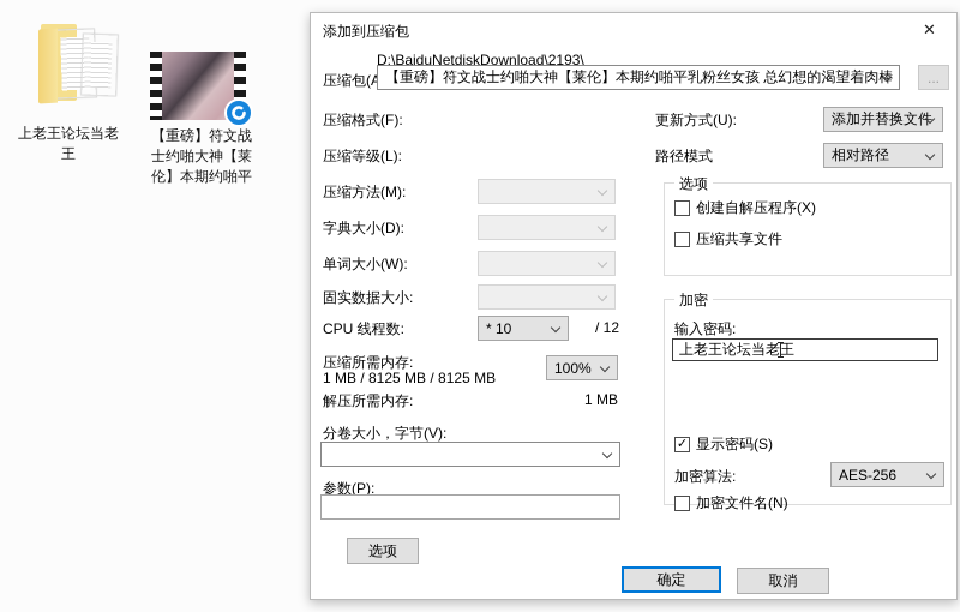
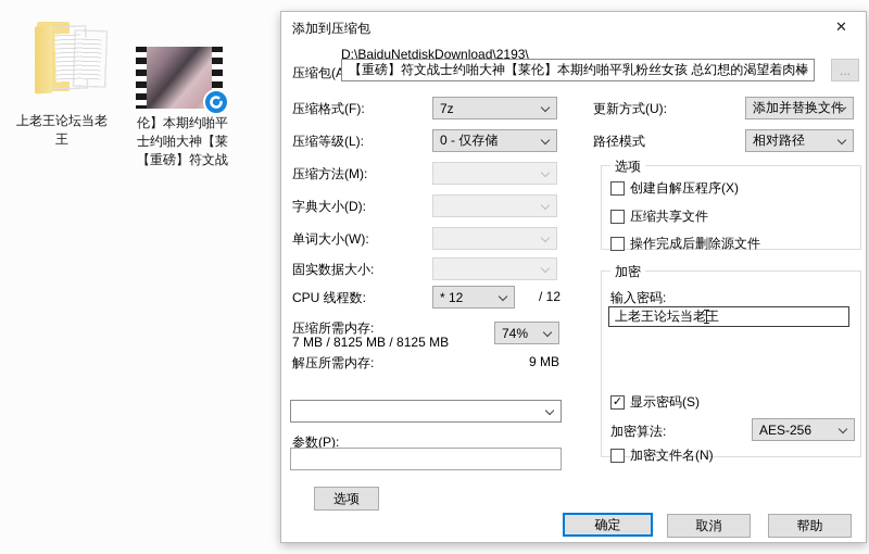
  上老王论坛当老
  王
- 【重磅】符文战
+ 伦】本期约啪平
  士约啪大神【莱
- 伦】本期约啪平
+ 【重磅】符文战
  添加到压缩包
  ✕
  压缩包(A
  D:\BaiduNetdiskDownload\2193\
  【重磅】符文战士约啪大神【莱伦】本期约啪平乳粉丝女孩 总幻想的渴望着肉棒
  ...
  压缩格式(F):
+ 7z
  压缩等级(L):
+ 0 - 仅存储
  压缩方法(M):
  字典大小(D):
  单词大小(W):
  固实数据大小:
  CPU 线程数:
- * 10
+ * 12
  / 12
  压缩所需内存:
- 1 MB / 8125 MB / 8125 MB
+ 7 MB / 8125 MB / 8125 MB
- 100%
+ 74%
  解压所需内存:
- 1 MB
+ 9 MB
- 分卷大小，字节(V):
  参数(P):
  选项
  更新方式(U):
  添加并替换文件
  路径模式
  相对路径
  选项
  创建自解压程序(X)
  压缩共享文件
+ 操作完成后删除源文件
  加密
  输入密码:
  上老王论坛当老王
  ✓
  显示密码(S)
  加密算法:
  AES-256
  加密文件名(N)
  确定
  取消
+ 帮助
